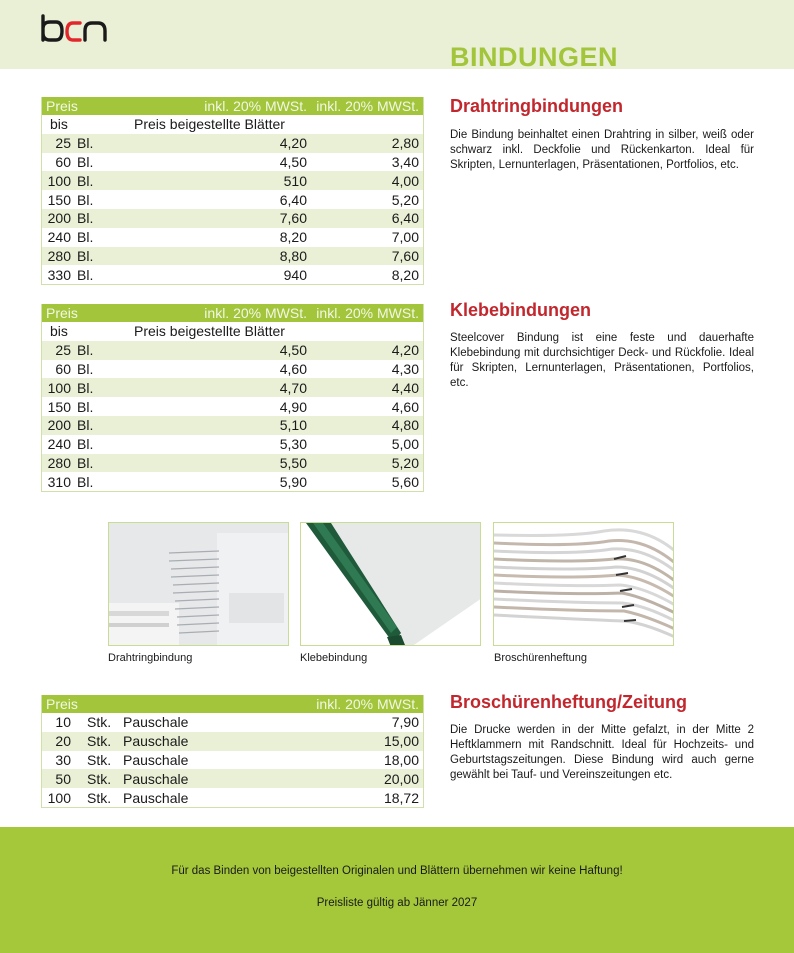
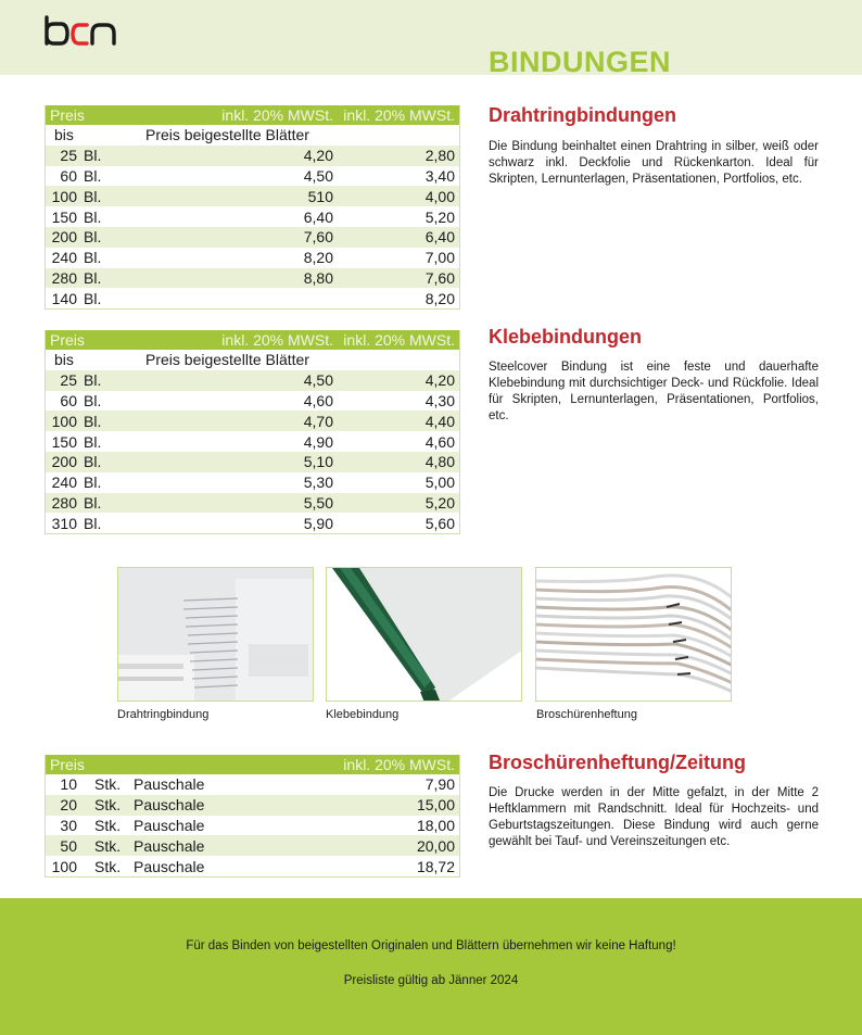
  BINDUNGEN
  Preis
  inkl. 20% MWSt.
  inkl. 20% MWSt.
  bis
  Preis beigestellte Blätter
  25
  Bl.
  4,20
  2,80
  60
  Bl.
  4,50
  3,40
  100
  Bl.
  510
  4,00
  150
  Bl.
  6,40
  5,20
  200
  Bl.
  7,60
  6,40
  240
  Bl.
  8,20
  7,00
  280
  Bl.
  8,80
  7,60
- 330
+ 140
  Bl.
- 940
  8,20
  Drahtringbindungen
  Die Bindung beinhaltet einen Drahtring in silber, weiß oder schwarz inkl. Deckfolie und Rückenkarton. Ideal für Skripten, Lernunterlagen, Präsentationen, Portfolios, etc.
  Preis
  inkl. 20% MWSt.
  inkl. 20% MWSt.
  bis
  Preis beigestellte Blätter
  25
  Bl.
  4,50
  4,20
  60
  Bl.
  4,60
  4,30
  100
  Bl.
  4,70
  4,40
  150
  Bl.
  4,90
  4,60
  200
  Bl.
  5,10
  4,80
  240
  Bl.
  5,30
  5,00
  280
  Bl.
  5,50
  5,20
  310
  Bl.
  5,90
  5,60
  Klebebindungen
  Steelcover Bindung ist eine feste und dauerhafte Klebebindung mit durchsichtiger Deck- und Rückfolie. Ideal für Skripten, Lernunterlagen, Präsentationen, Portfolios, etc.
  Drahtringbindung
  Klebebindung
  Broschürenheftung
  Preis
  inkl. 20% MWSt.
  10
  Stk.
  Pauschale
  7,90
  20
  Stk.
  Pauschale
  15,00
  30
  Stk.
  Pauschale
  18,00
  50
  Stk.
  Pauschale
  20,00
  100
  Stk.
  Pauschale
  18,72
  Broschürenheftung/Zeitung
  Die Drucke werden in der Mitte gefalzt, in der Mitte 2 Heftklammern mit Randschnitt. Ideal für Hochzeits- und Geburtstagszeitungen. Diese Bindung wird auch gerne gewählt bei Tauf- und Vereinszeitungen etc.
  Für das Binden von beigestellten Originalen und Blättern übernehmen wir keine Haftung!
- Preisliste gültig ab Jänner 2027
+ Preisliste gültig ab Jänner 2024
